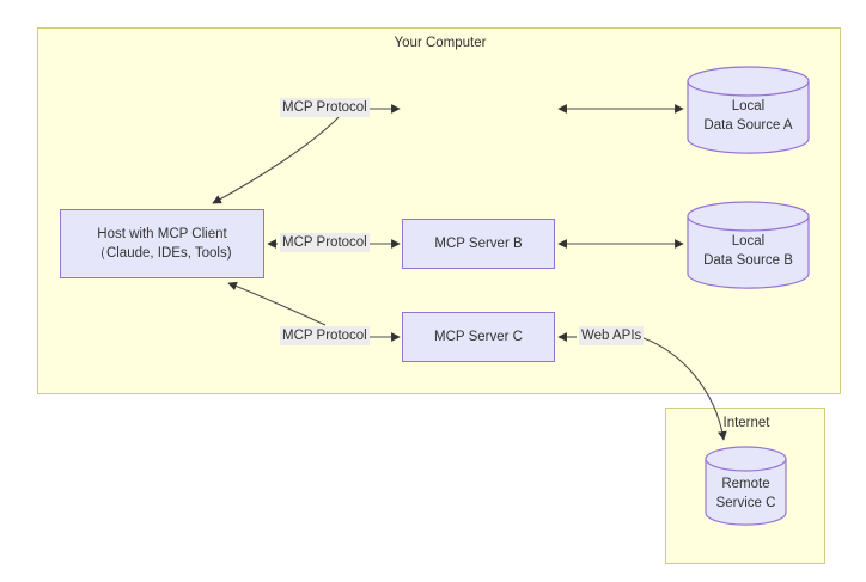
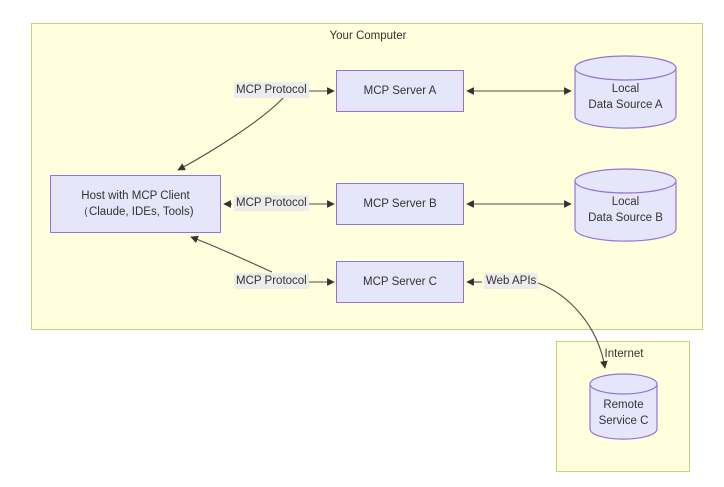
  Your Computer
  Internet
  Host with MCP Client
  （Claude, IDEs, Tools)
+ MCP Server A
  MCP Server B
  MCP Server C
  Local
  Data Source A
  Local
  Data Source B
  Remote
  Service C
  MCP Protocol
  MCP Protocol
  MCP Protocol
  Web APIs
